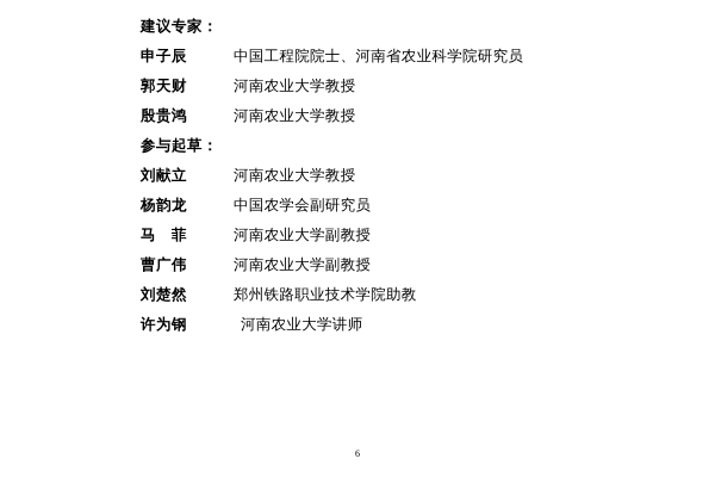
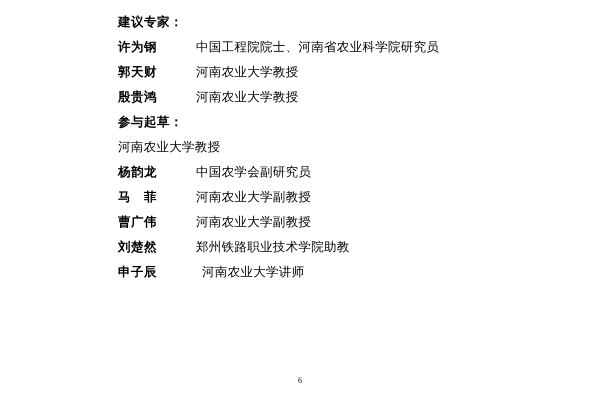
  建议专家：
- 申子辰
+ 许为钢
  中国工程院院士、河南省农业科学院研究员
  郭天财
  河南农业大学教授
  殷贵鸿
  河南农业大学教授
  参与起草：
- 刘献立
  河南农业大学教授
  杨韵龙
  中国农学会副研究员
  马 菲
  河南农业大学副教授
  曹广伟
  河南农业大学副教授
  刘楚然
  郑州铁路职业技术学院助教
- 许为钢
+ 申子辰
  河南农业大学讲师
  6
